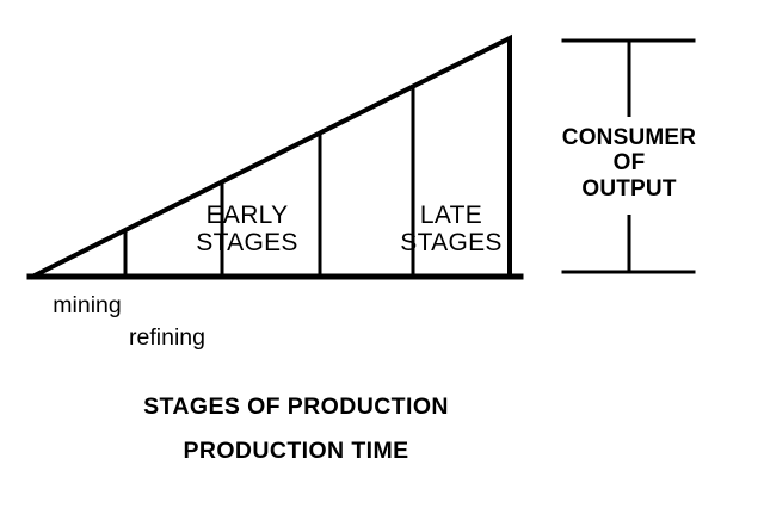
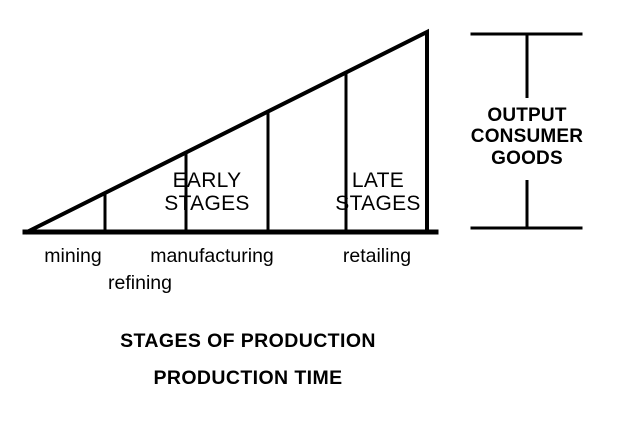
  EARLY
  STAGES
  LATE
  STAGES
  mining
+ manufacturing
+ retailing
  refining
- CONSUMER
+ OUTPUT
- OF
- OUTPUT
+ CONSUMER
+ GOODS
  STAGES OF PRODUCTION
  PRODUCTION TIME
